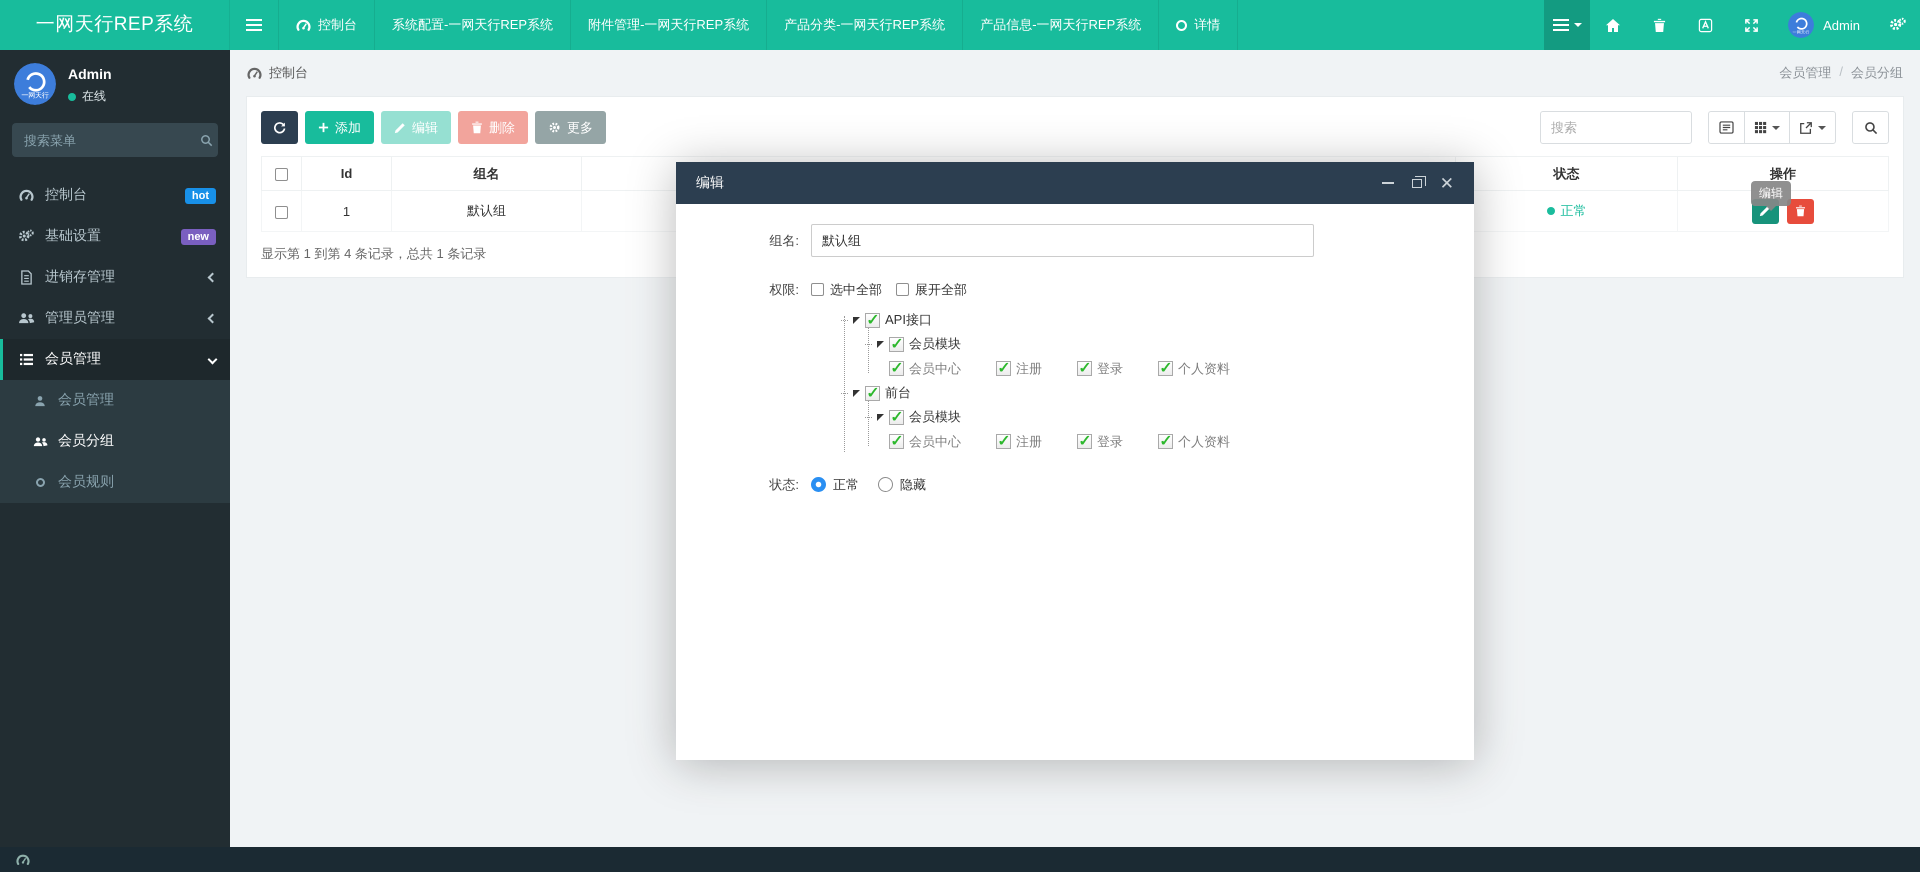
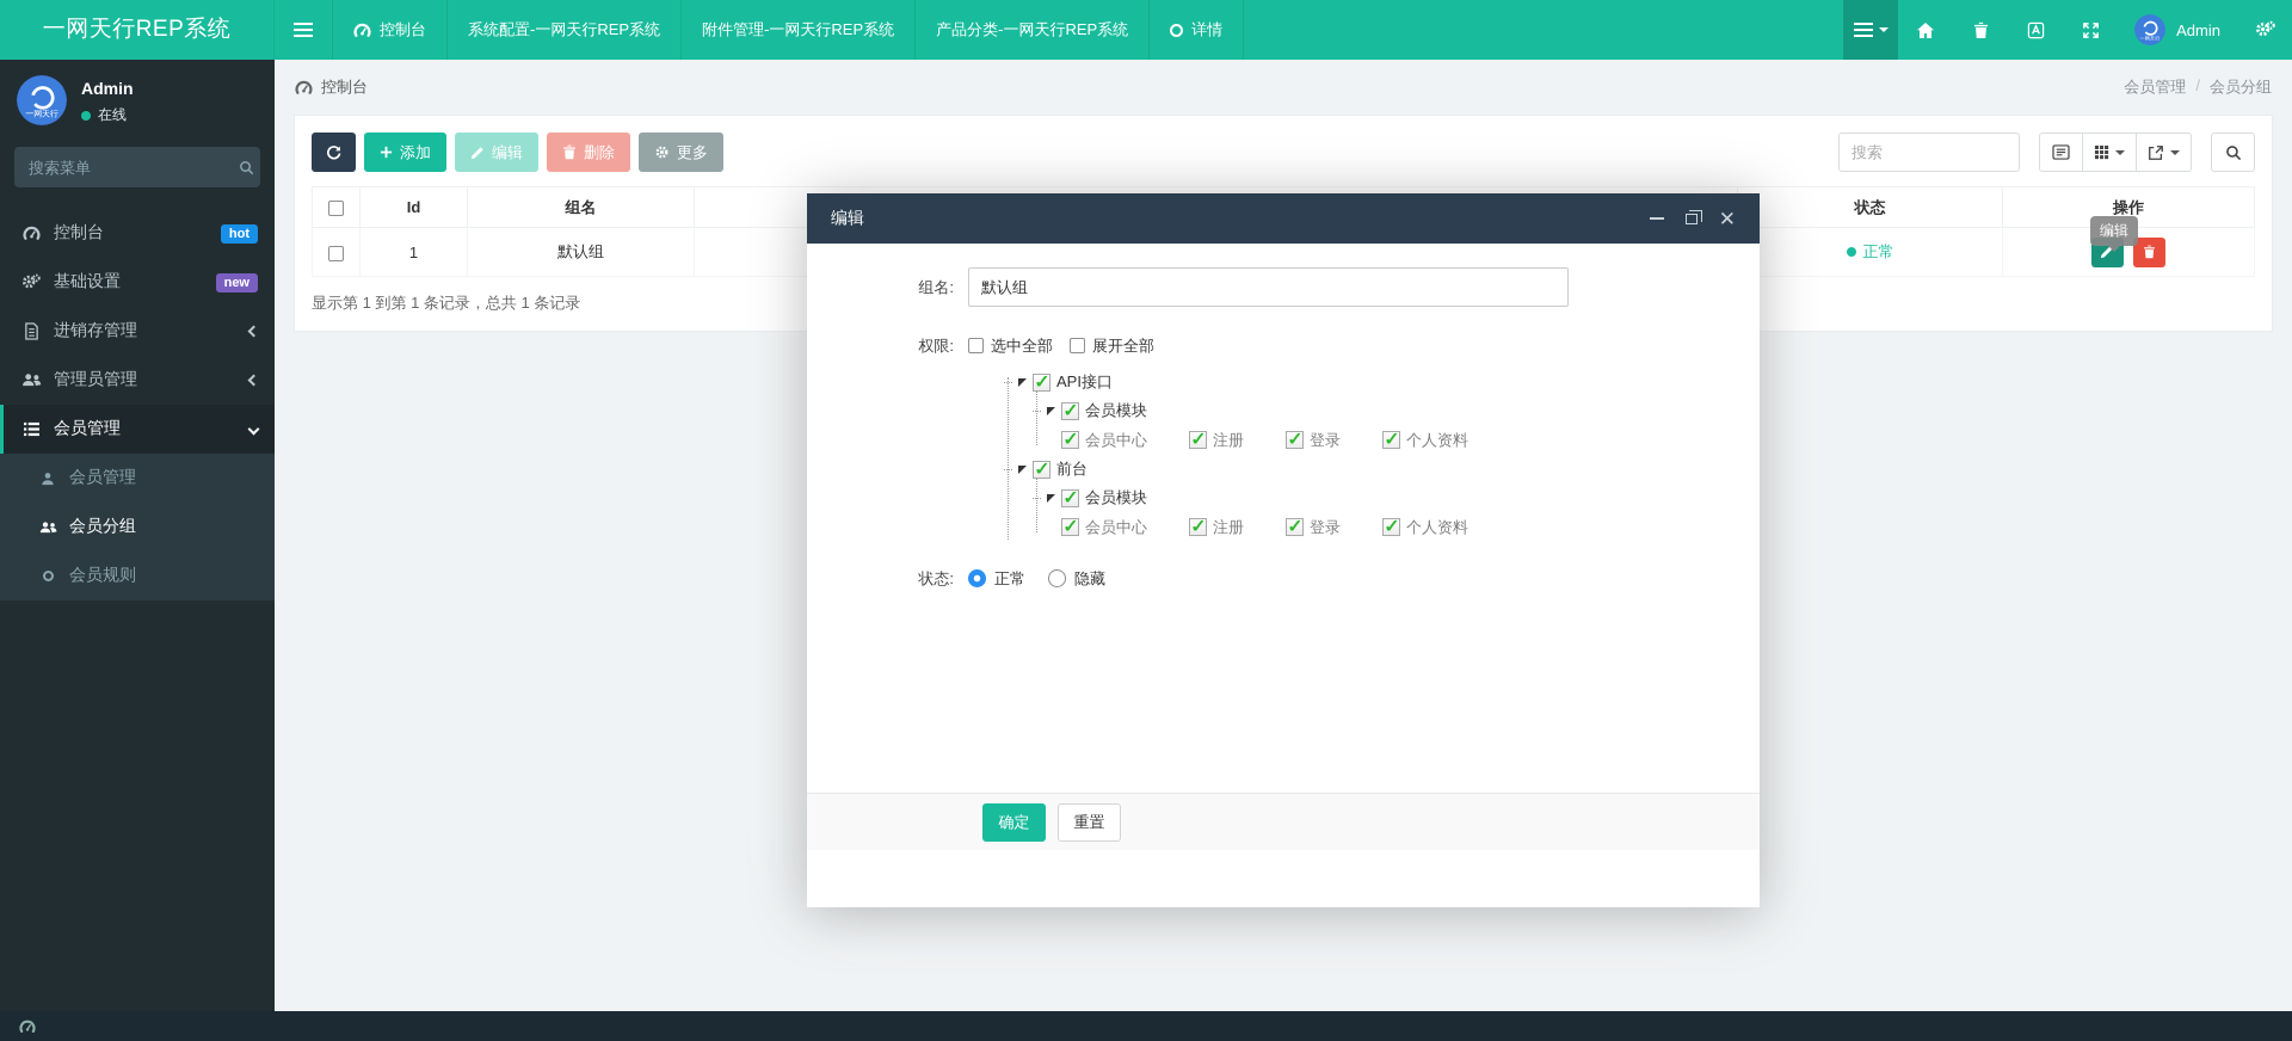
  一网天行REP系统
  控制台
  系统配置-一网天行REP系统
  附件管理-一网天行REP系统
  产品分类-一网天行REP系统
- 产品信息-一网天行REP系统
  详情
  Admin
  Admin
  在线
  搜索菜单
  控制台
  hot
  基础设置
  new
  进销存管理
  管理员管理
  会员管理
  会员管理
  会员分组
  会员规则
  控制台
  会员管理
  /
  会员分组
  添加
  编辑
  删除
  更多
  搜索
  	Id	组名		状态	操作
  	1	默认组		正常
- 显示第 1 到第 4 条记录，总共 1 条记录
+ 显示第 1 到第 1 条记录，总共 1 条记录
  编辑
  编辑
  ✕
  组名:
  默认组
  权限:
  选中全部
  展开全部
  API接口
  会员模块
  会员中心
  注册
  登录
  个人资料
  前台
  会员模块
  会员中心
  注册
  登录
  个人资料
  状态:
  正常
  隐藏
+ 确定
+ 重置
